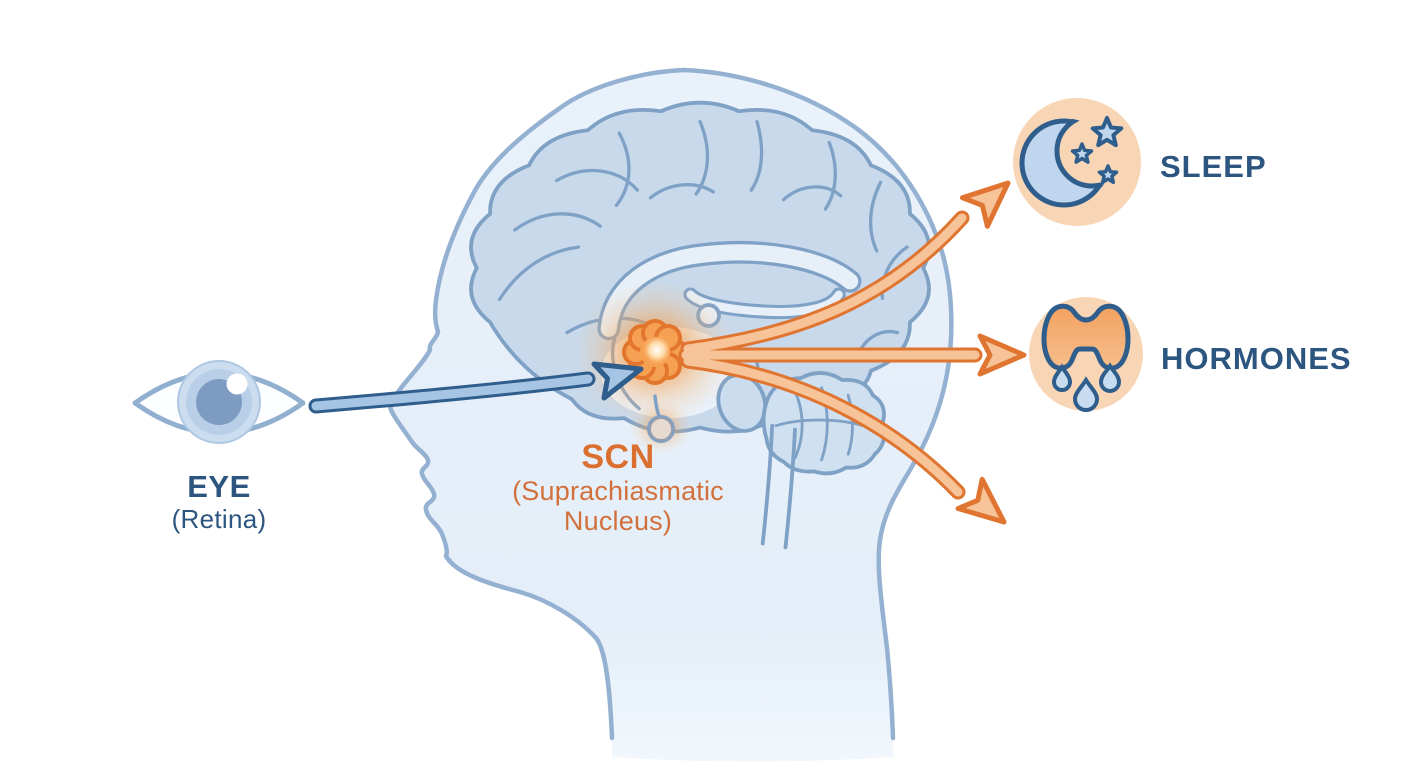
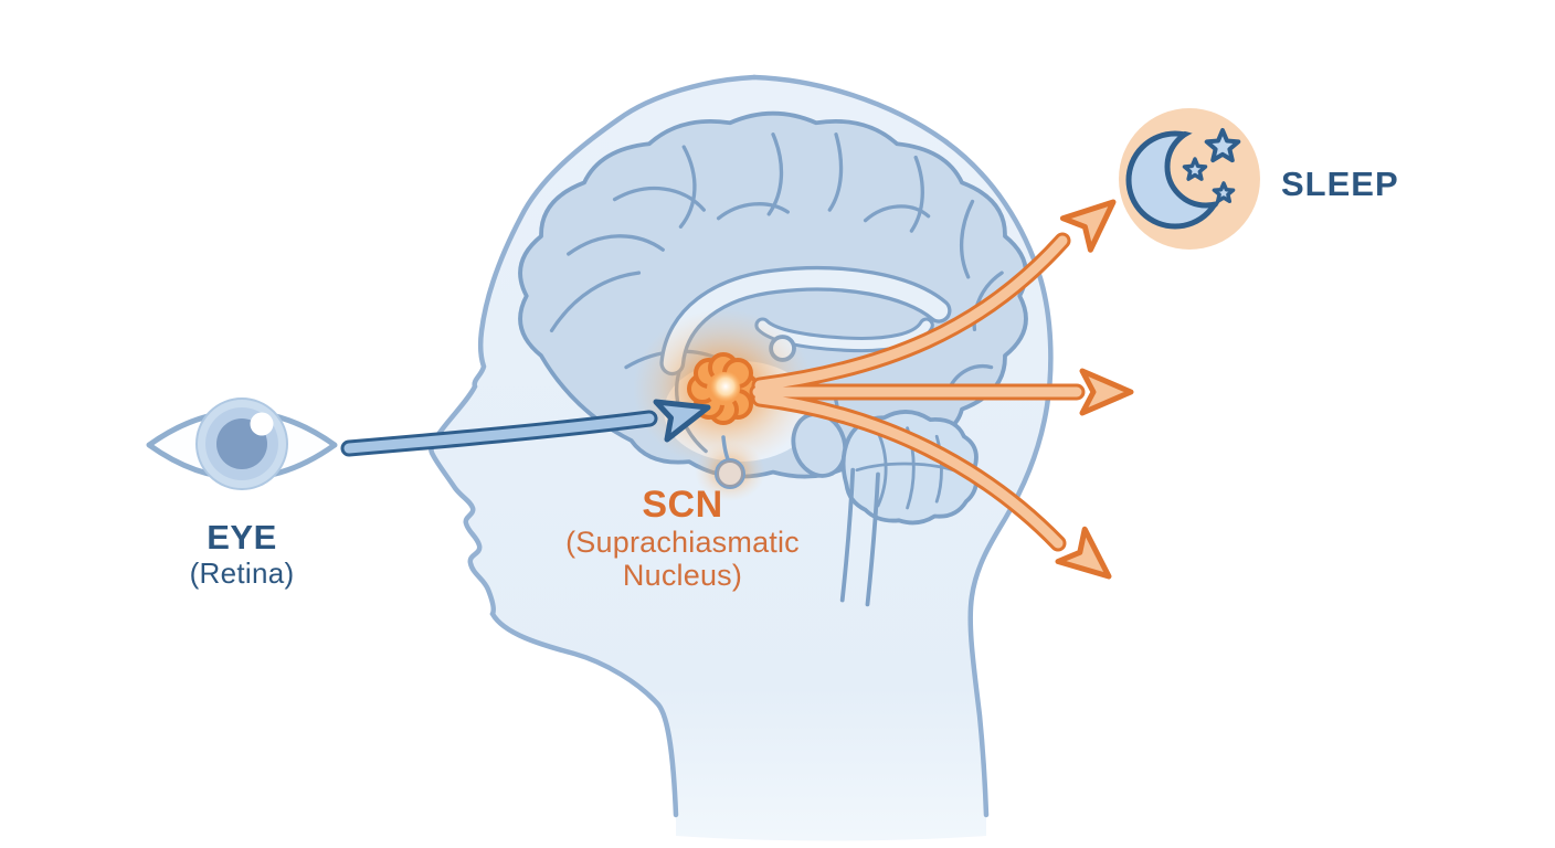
  EYE
  (Retina)
  SCN
  (Suprachiasmatic
  Nucleus)
  SLEEP
- HORMONES
